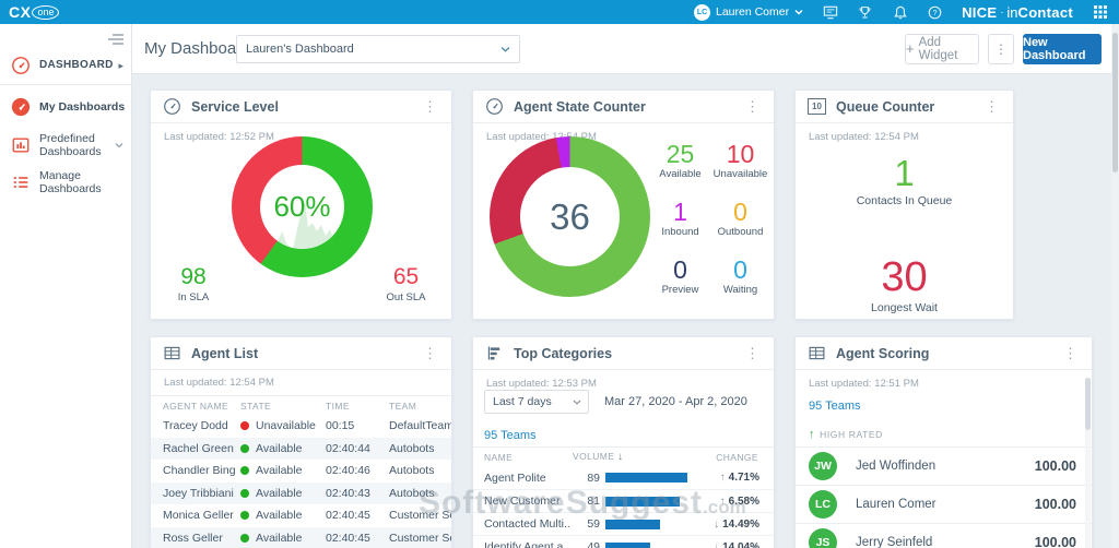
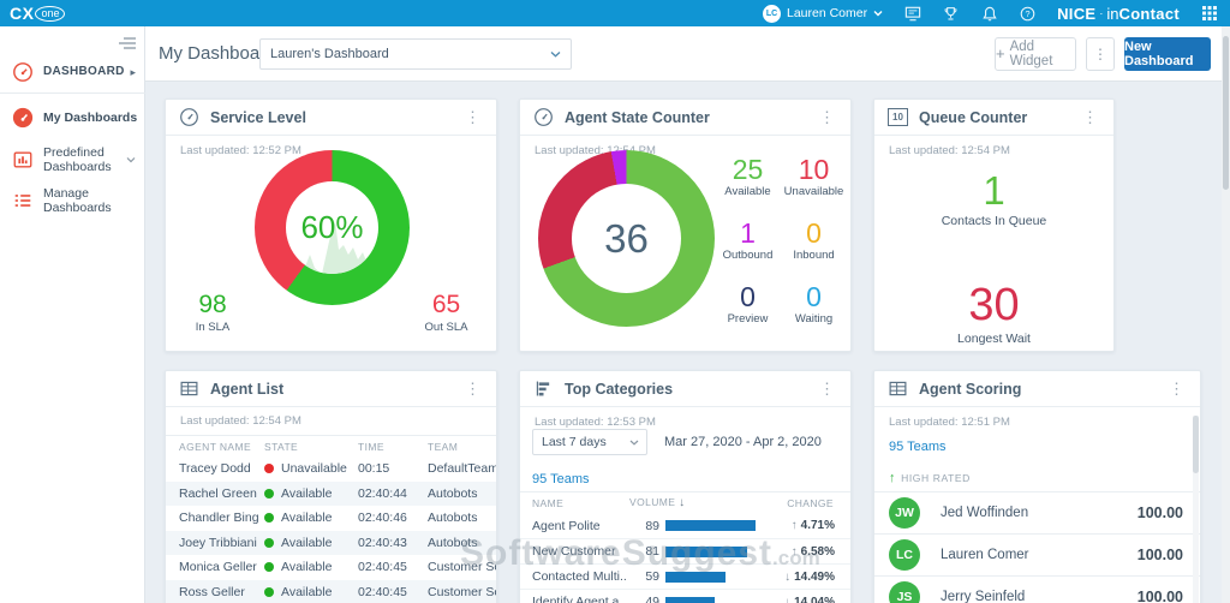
  CX
  one
  Lauren Comer
  ?
  NICE
  ·
  inContact
  DASHBOARD
  ▸
  My Dashboards
  Predefined Dashboards
  Manage Dashboards
  My Dashboa
  Lauren's Dashboard
  +
  Add Widget
  ⋮
  New Dashboard
  Service Level
  ⋮
  Last updated: 12:52 PM
  60%
  98
  In SLA
  65
  Out SLA
  Agent State Counter
  ⋮
  36
  25
  Available
  10
  Unavailable
  1
- Inbound
+ Outbound
  0
- Outbound
+ Inbound
  0
  Preview
  0
  Waiting
  10
  Queue Counter
  ⋮
  Last updated: 12:54 PM
  1
  Contacts In Queue
  30
  Longest Wait
  Agent List
  ⋮
  Last updated: 12:54 PM
  AGENT NAME
  STATE
  TIME
  TEAM
  Tracey Dodd
  Unavailable
  00:15
  DefaultTeam
  Rachel Green
  Available
  02:40:44
  Autobots
  Chandler Bing
  Available
  02:40:46
  Autobots
  Joey Tribbiani
  Available
  02:40:43
  Autobots
  Monica Geller
  Available
  02:40:45
  Customer S
  Ross Geller
  Available
  02:40:45
  Customer S
  Top Categories
  ⋮
  Last updated: 12:53 PM
  Last 7 days
  Mar 27, 2020 - Apr 2, 2020
  95 Teams
  NAME
  VOLUME ↓
  CHANGE
  Agent Polite
  89
  ↑
  4.71%
  New Customer
  81
  ↑
  6.58%
  Contacted Multi..
  59
  ↓
  14.49%
  Identify Agent a..
  49
  ↓
  14.04%
  Agent Scoring
  ⋮
  Last updated: 12:51 PM
  95 Teams
  ↑
  HIGH RATED
  JW
  Jed Woffinden
  100.00
  LC
  Lauren Comer
  100.00
  JS
  Jerry Seinfeld
  100.00
  SoftwareSuggest.com
